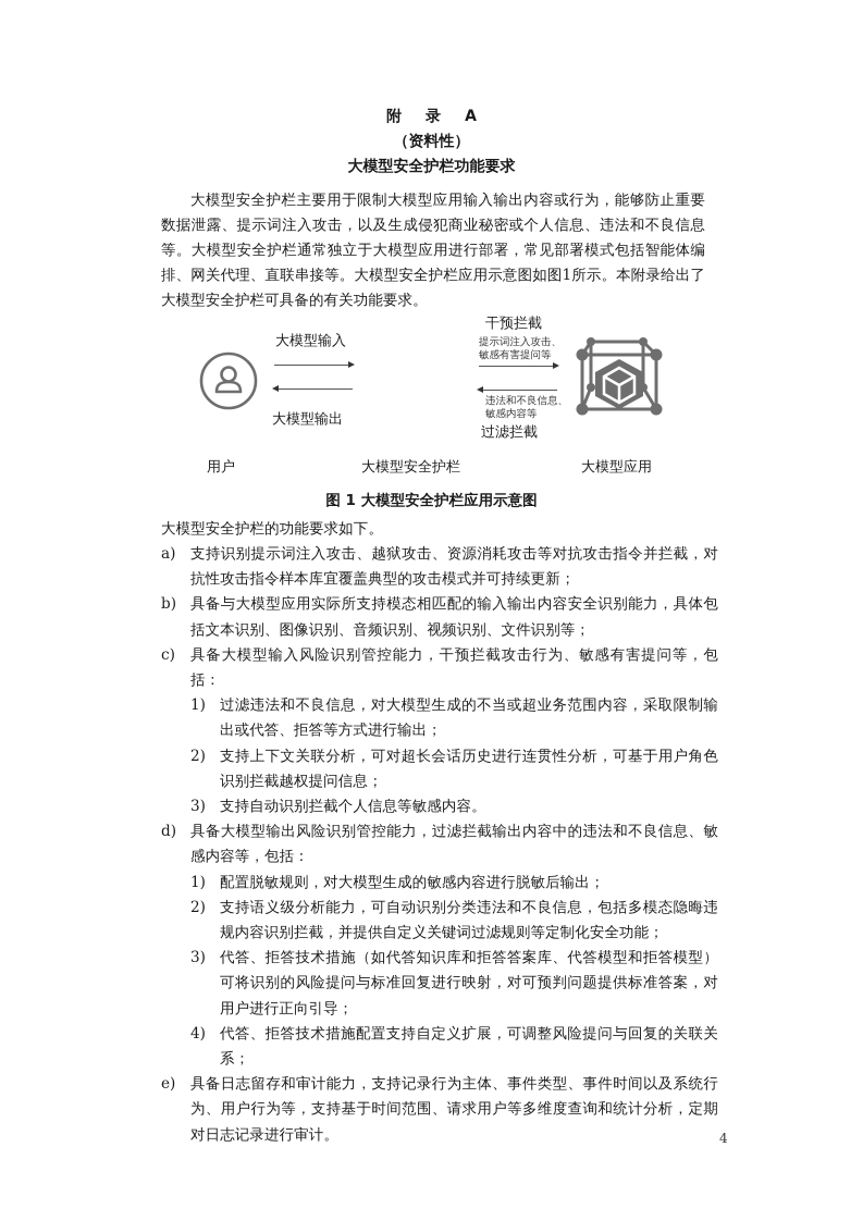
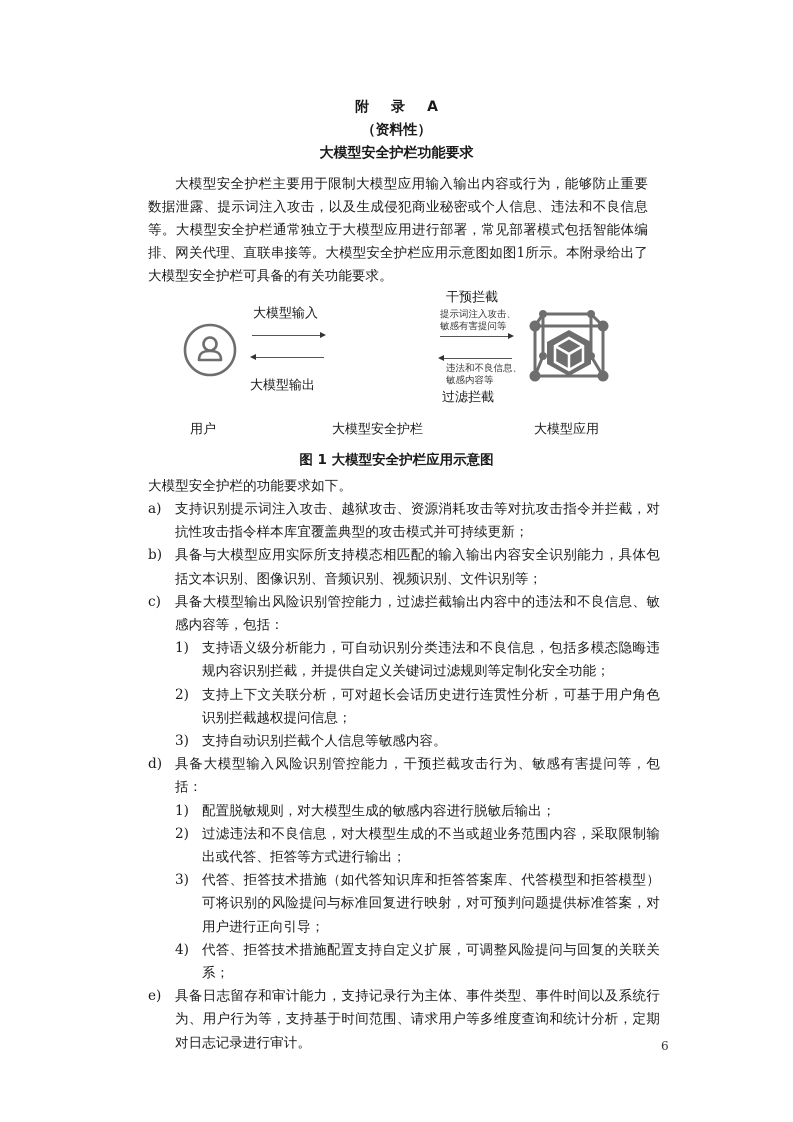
  附 录 A
  （资料性）
  大模型安全护栏功能要求
  大模型安全护栏主要用于限制大模型应用输入输出内容或行为，能够防止重要数据泄露、提示词注入攻击，以及生成侵犯商业秘密或个人信息、违法和不良信息等。大模型安全护栏通常独立于大模型应用进行部署，常见部署模式包括智能体编排、网关代理、直联串接等。大模型安全护栏应用示意图如图1所示。本附录给出了大模型安全护栏可具备的有关功能要求。
  用户
  大模型输入
  大模型输出
  大模型安全护栏
  干预拦截
  提示词注入攻击、
  敏感有害提问等
  违法和不良信息、
  敏感内容等
  过滤拦截
  大模型应用
  图 1 大模型安全护栏应用示意图
  大模型安全护栏的功能要求如下。
  a)
  支持识别提示词注入攻击、越狱攻击、资源消耗攻击等对抗攻击指令并拦截，对抗性攻击指令样本库宜覆盖典型的攻击模式并可持续更新；
  b)
  具备与大模型应用实际所支持模态相匹配的输入输出内容安全识别能力，具体包括文本识别、图像识别、音频识别、视频识别、文件识别等；
  c)
- 具备大模型输入风险识别管控能力，干预拦截攻击行为、敏感有害提问等，包括：
+ 具备大模型输出风险识别管控能力，过滤拦截输出内容中的违法和不良信息、敏感内容等，包括：
  1)
- 过滤违法和不良信息，对大模型生成的不当或超业务范围内容，采取限制输出或代答、拒答等方式进行输出；
+ 支持语义级分析能力，可自动识别分类违法和不良信息，包括多模态隐晦违规内容识别拦截，并提供自定义关键词过滤规则等定制化安全功能；
  2)
  支持上下文关联分析，可对超长会话历史进行连贯性分析，可基于用户角色识别拦截越权提问信息；
  3)
  支持自动识别拦截个人信息等敏感内容。
  d)
- 具备大模型输出风险识别管控能力，过滤拦截输出内容中的违法和不良信息、敏感内容等，包括：
+ 具备大模型输入风险识别管控能力，干预拦截攻击行为、敏感有害提问等，包括：
  1)
  配置脱敏规则，对大模型生成的敏感内容进行脱敏后输出；
  2)
- 支持语义级分析能力，可自动识别分类违法和不良信息，包括多模态隐晦违规内容识别拦截，并提供自定义关键词过滤规则等定制化安全功能；
+ 过滤违法和不良信息，对大模型生成的不当或超业务范围内容，采取限制输出或代答、拒答等方式进行输出；
  3)
  代答、拒答技术措施（如代答知识库和拒答答案库、代答模型和拒答模型）可将识别的风险提问与标准回复进行映射，对可预判问题提供标准答案，对用户进行正向引导；
  4)
  代答、拒答技术措施配置支持自定义扩展，可调整风险提问与回复的关联关系；
  e)
  具备日志留存和审计能力，支持记录行为主体、事件类型、事件时间以及系统行为、用户行为等，支持基于时间范围、请求用户等多维度查询和统计分析，定期对日志记录进行审计。
- 4
+ 6
